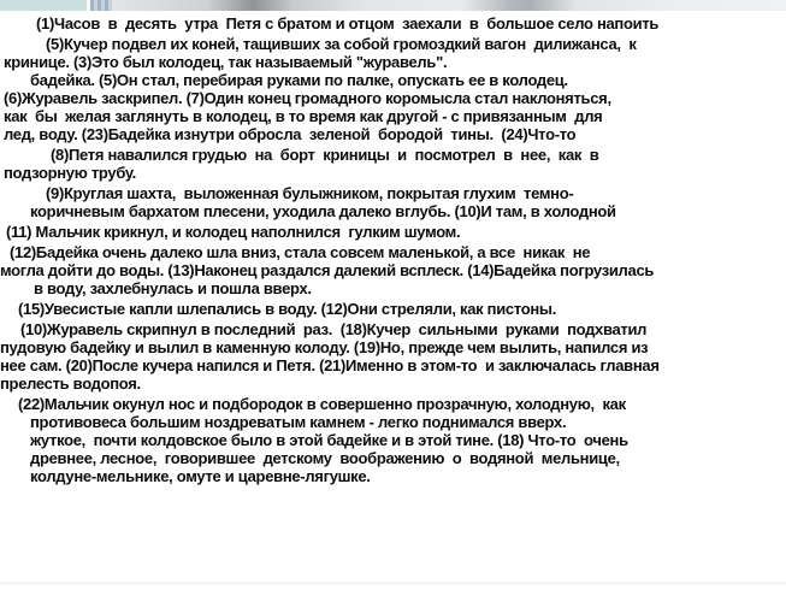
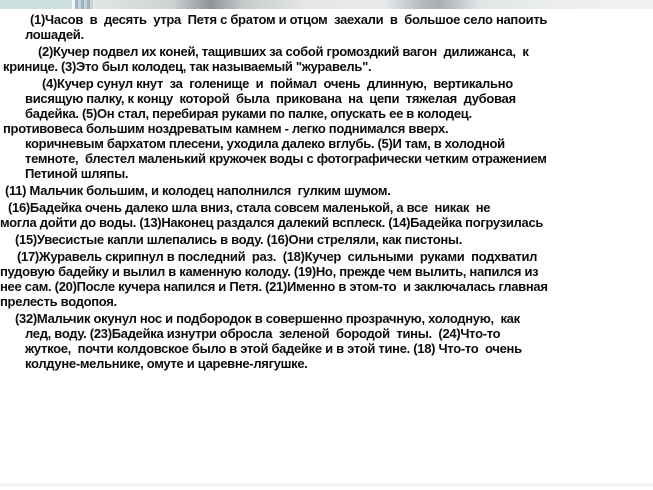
  (1)Часов в десять утра Петя с братом и отцом заехали в большое село напоить
+ лошадей.
- (5)Кучер подвел их коней, тащивших за собой громоздкий вагон дилижанса, к
+ (2)Кучер подвел их коней, тащивших за собой громоздкий вагон дилижанса, к
  кринице. (3)Это был колодец, так называемый "журавель".
+ (4)Кучер сунул кнут за голенище и поймал очень длинную, вертикально
+ висящую палку, к концу которой была прикована на цепи тяжелая дубовая
  бадейка. (5)Он стал, перебирая руками по палке, опускать ее в колодец.
- (6)Журавель заскрипел. (7)Один конец громадного коромысла стал наклоняться,
- как бы желая заглянуть в колодец, в то время как другой - с привязанным для
- лед, воду. (23)Бадейка изнутри обросла зеленой бородой тины. (24)Что-то
+ противовеса большим ноздреватым камнем - легко поднимался вверх.
- (8)Петя навалился грудью на борт криницы и посмотрел в нее, как в
- подзорную трубу.
- (9)Круглая шахта, выложенная булыжником, покрытая глухим темно-
- коричневым бархатом плесени, уходила далеко вглубь. (10)И там, в холодной
+ коричневым бархатом плесени, уходила далеко вглубь. (5)И там, в холодной
+ темноте, блестел маленький кружочек воды с фотографически четким отражением
+ Петиной шляпы.
- (11) Мальчик крикнул, и колодец наполнился гулким шумом.
+ (11) Мальчик большим, и колодец наполнился гулким шумом.
- (12)Бадейка очень далеко шла вниз, стала совсем маленькой, а все никак не
+ (16)Бадейка очень далеко шла вниз, стала совсем маленькой, а все никак не
  могла дойти до воды. (13)Наконец раздался далекий всплеск. (14)Бадейка погрузилась
- в воду, захлебнулась и пошла вверх.
- (15)Увесистые капли шлепались в воду. (12)Они стреляли, как пистоны.
+ (15)Увесистые капли шлепались в воду. (16)Они стреляли, как пистоны.
- (10)Журавель скрипнул в последний раз. (18)Кучер сильными руками подхватил
+ (17)Журавель скрипнул в последний раз. (18)Кучер сильными руками подхватил
  пудовую бадейку и вылил в каменную колоду. (19)Но, прежде чем вылить, напился из
  нее сам. (20)После кучера напился и Петя. (21)Именно в этом-то и заключалась главная
  прелесть водопоя.
- (22)Мальчик окунул нос и подбородок в совершенно прозрачную, холодную, как
+ (32)Мальчик окунул нос и подбородок в совершенно прозрачную, холодную, как
- противовеса большим ноздреватым камнем - легко поднимался вверх.
+ лед, воду. (23)Бадейка изнутри обросла зеленой бородой тины. (24)Что-то
  жуткое, почти колдовское было в этой бадейке и в этой тине. (18) Что-то очень
- древнее, лесное, говорившее детскому воображению о водяной мельнице,
  колдуне-мельнике, омуте и царевне-лягушке.
